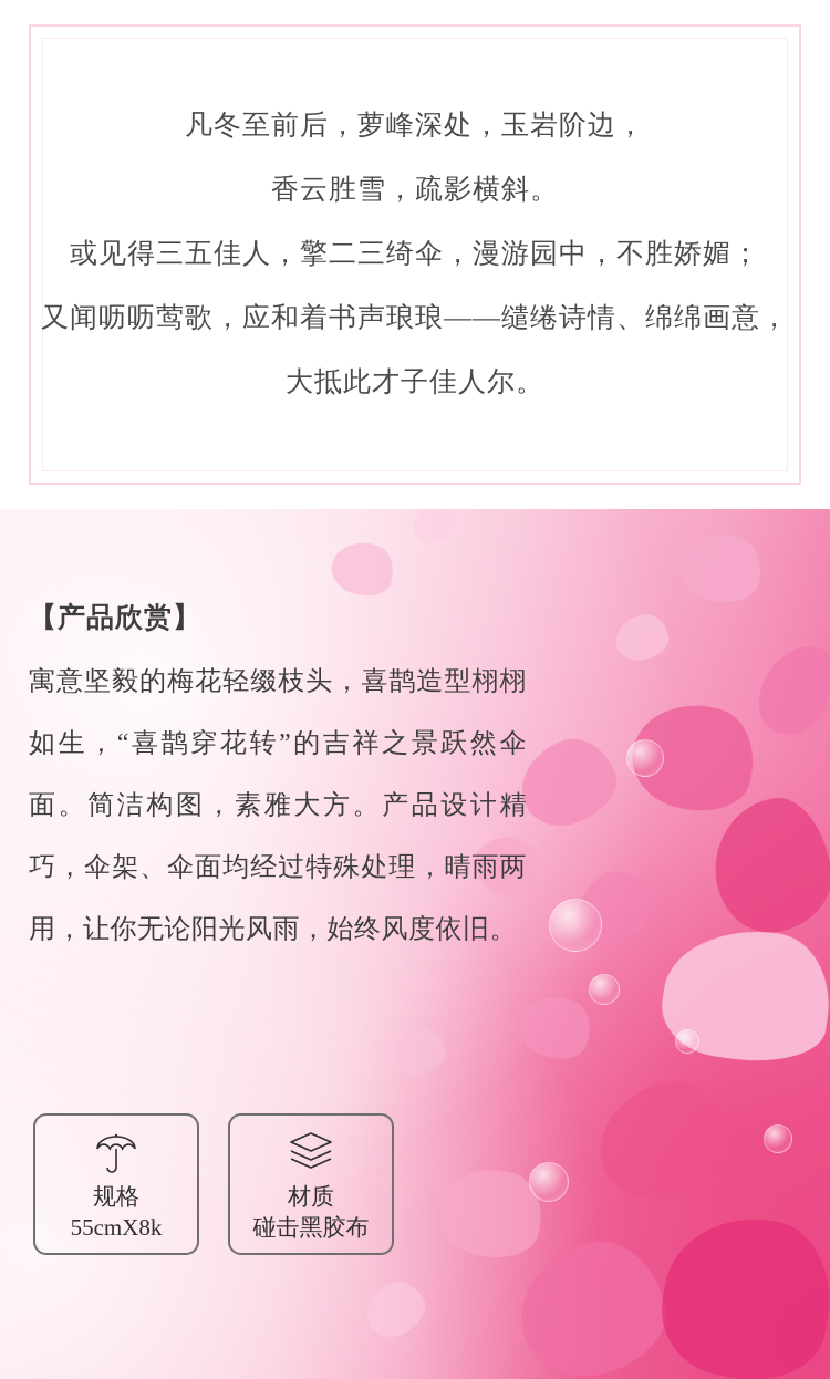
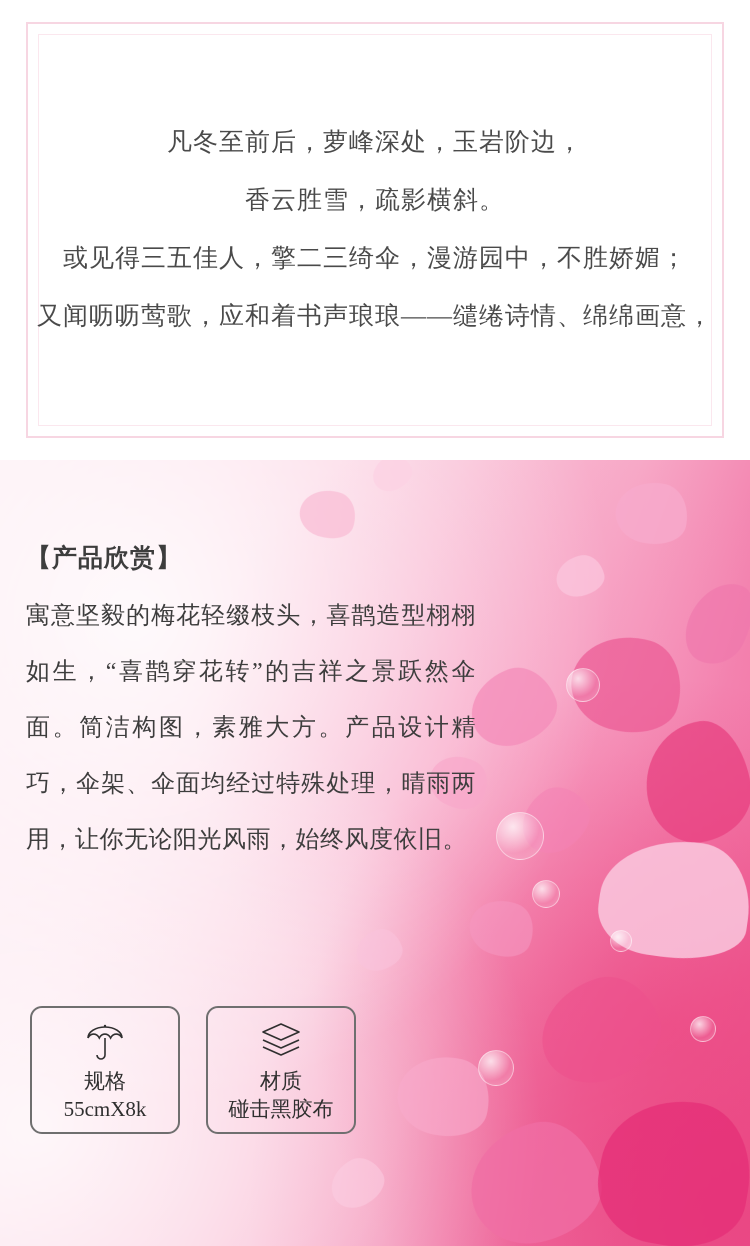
  凡冬至前后，萝峰深处，玉岩阶边，
  香云胜雪，疏影横斜。
  或见得三五佳人，擎二三绮伞，漫游园中，不胜娇媚；
  又闻呖呖莺歌，应和着书声琅琅——缱绻诗情、绵绵画意，
- 大抵此才子佳人尔。
  【产品欣赏】
  寓意坚毅的梅花轻缀枝头，喜鹊造型栩栩如生，“喜鹊穿花转”的吉祥之景跃然伞面。简洁构图，素雅大方。产品设计精巧，伞架、伞面均经过特殊处理，晴雨两用，让你无论阳光风雨，始终风度依旧。
  规格
  55cmX8k
  材质
  碰击黑胶布
